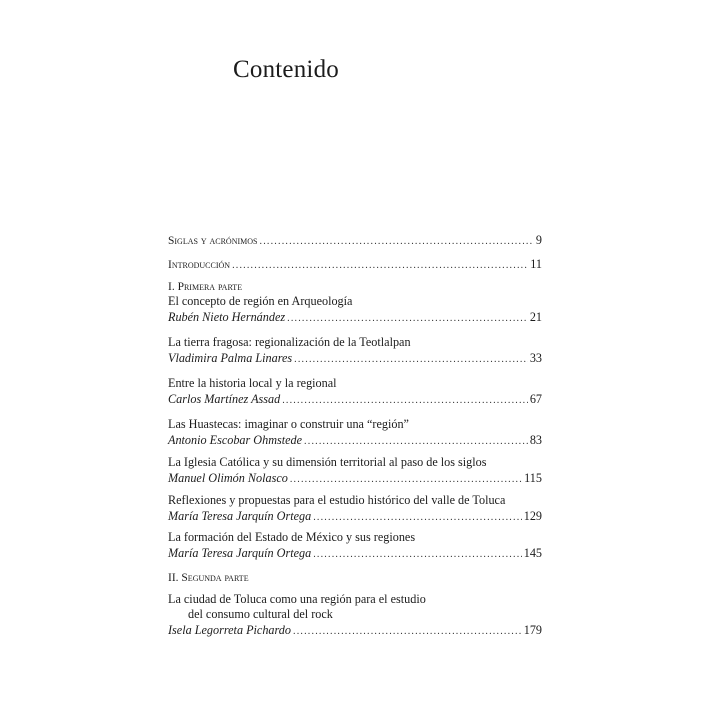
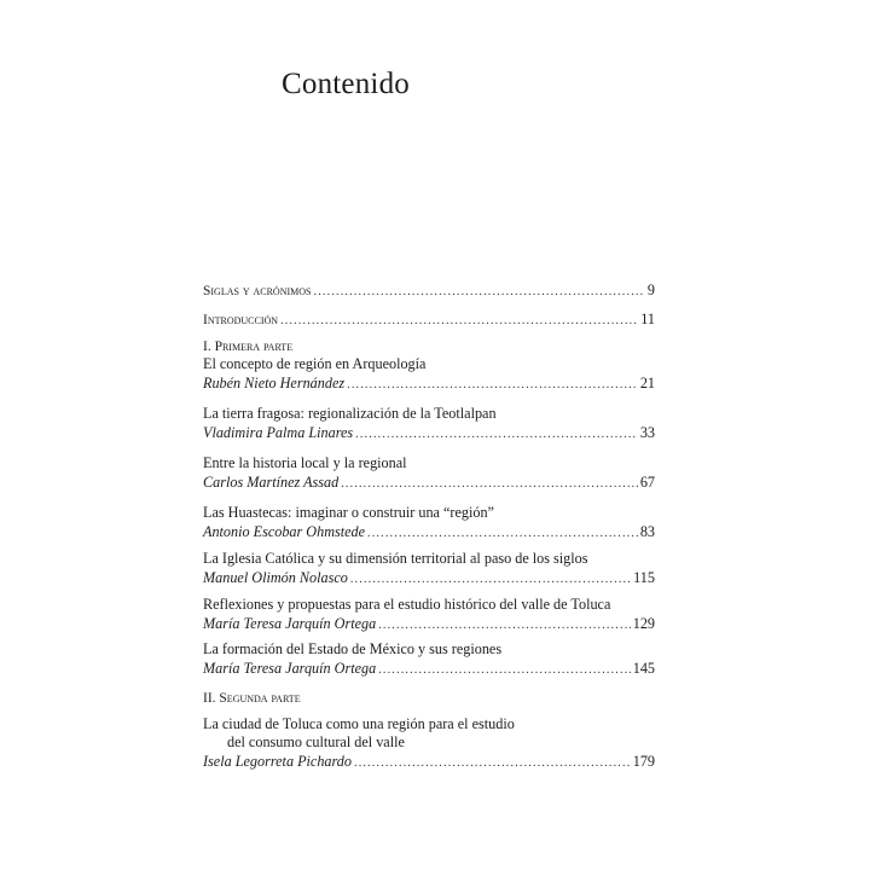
  Contenido
  Siglas y acrónimos
  9
  Introducción
  11
  I. Primera parte
  El concepto de región en Arqueología
  Rubén Nieto Hernández
  21
  La tierra fragosa: regionalización de la Teotlalpan
  Vladimira Palma Linares
  33
  Entre la historia local y la regional
  Carlos Martínez Assad
  67
  Las Huastecas: imaginar o construir una “región”
  Antonio Escobar Ohmstede
  83
  La Iglesia Católica y su dimensión territorial al paso de los siglos
  Manuel Olimón Nolasco
  115
  Reflexiones y propuestas para el estudio histórico del valle de Toluca
  María Teresa Jarquín Ortega
  129
  La formación del Estado de México y sus regiones
  María Teresa Jarquín Ortega
  145
  II. Segunda parte
  La ciudad de Toluca como una región para el estudio
- del consumo cultural del rock
+ del consumo cultural del valle
  Isela Legorreta Pichardo
  179
